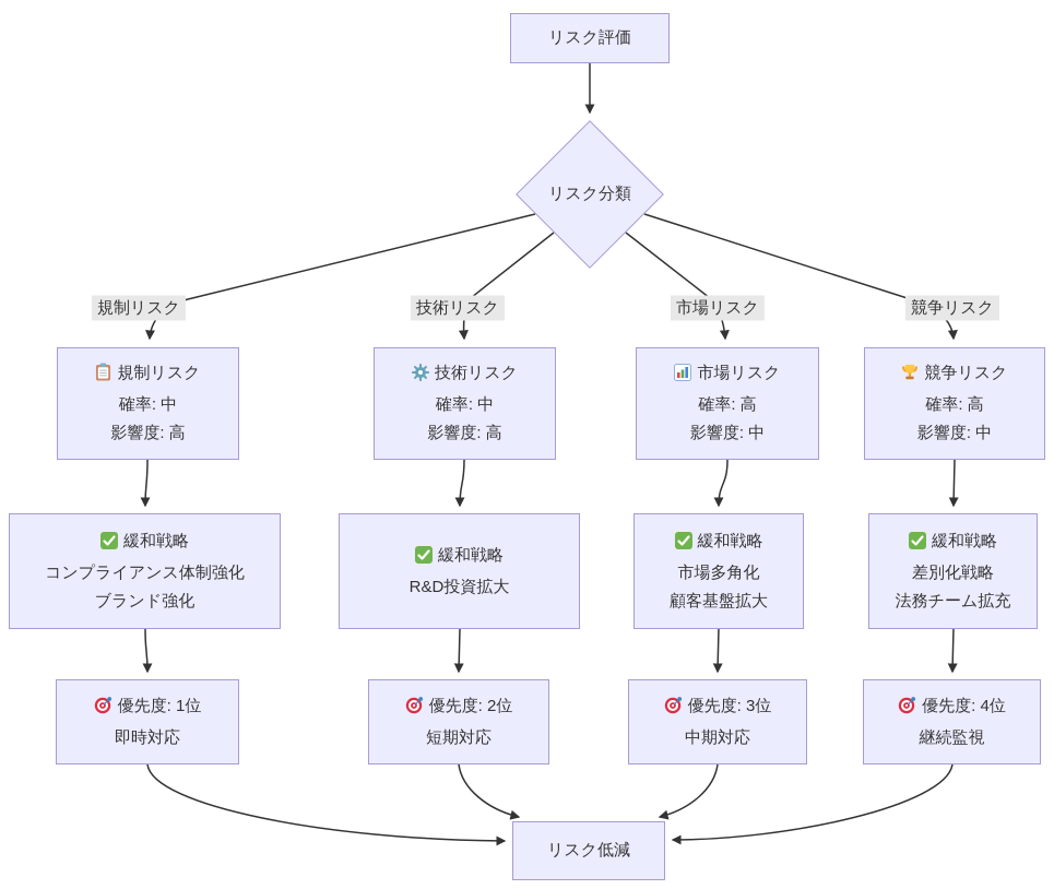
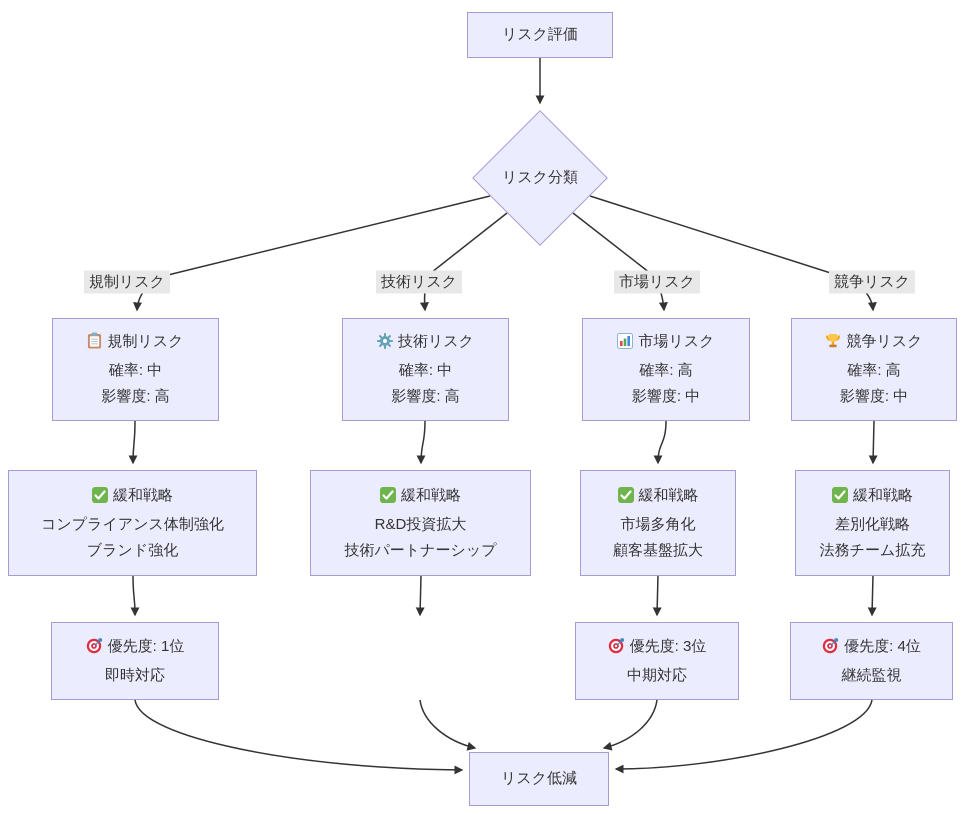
  リスク評価
  リスク分類
  規制リスク
  技術リスク
  市場リスク
  競争リスク
  規制リスク
  確率: 中
  影響度: 高
  技術リスク
  確率: 中
  影響度: 高
  市場リスク
  確率: 高
  影響度: 中
  競争リスク
  確率: 高
  影響度: 中
  緩和戦略
  コンプライアンス体制強化
  ブランド強化
  緩和戦略
  R&D投資拡大
+ 技術パートナーシップ
  緩和戦略
  市場多角化
  顧客基盤拡大
  緩和戦略
  差別化戦略
  法務チーム拡充
  優先度: 1位
  即時対応
- 優先度: 2位
- 短期対応
  優先度: 3位
  中期対応
  優先度: 4位
  継続監視
  リスク低減
